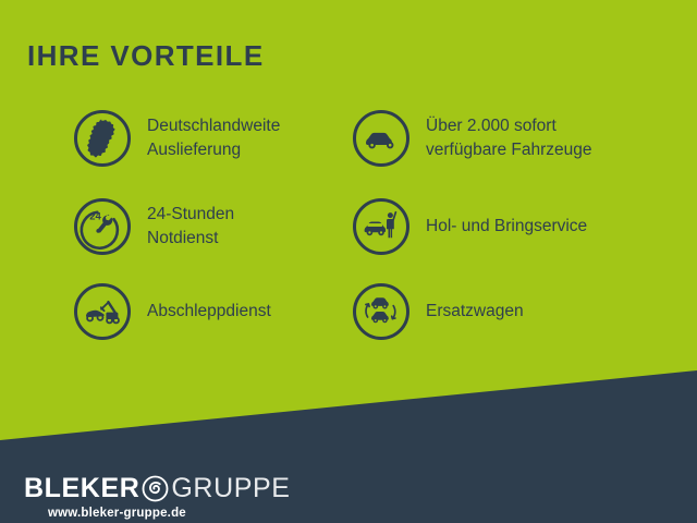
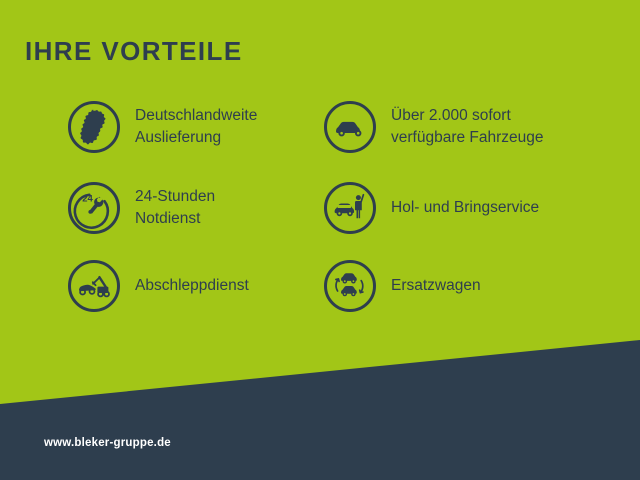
  IHRE VORTEILE
  Deutschlandweite
  Auslieferung
  24
  24-Stunden
  Notdienst
  Abschleppdienst
  Über 2.000 sofort
  verfügbare Fahrzeuge
  Hol- und Bringservice
  Ersatzwagen
- BLEKER
- GRUPPE
  www.bleker-gruppe.de
